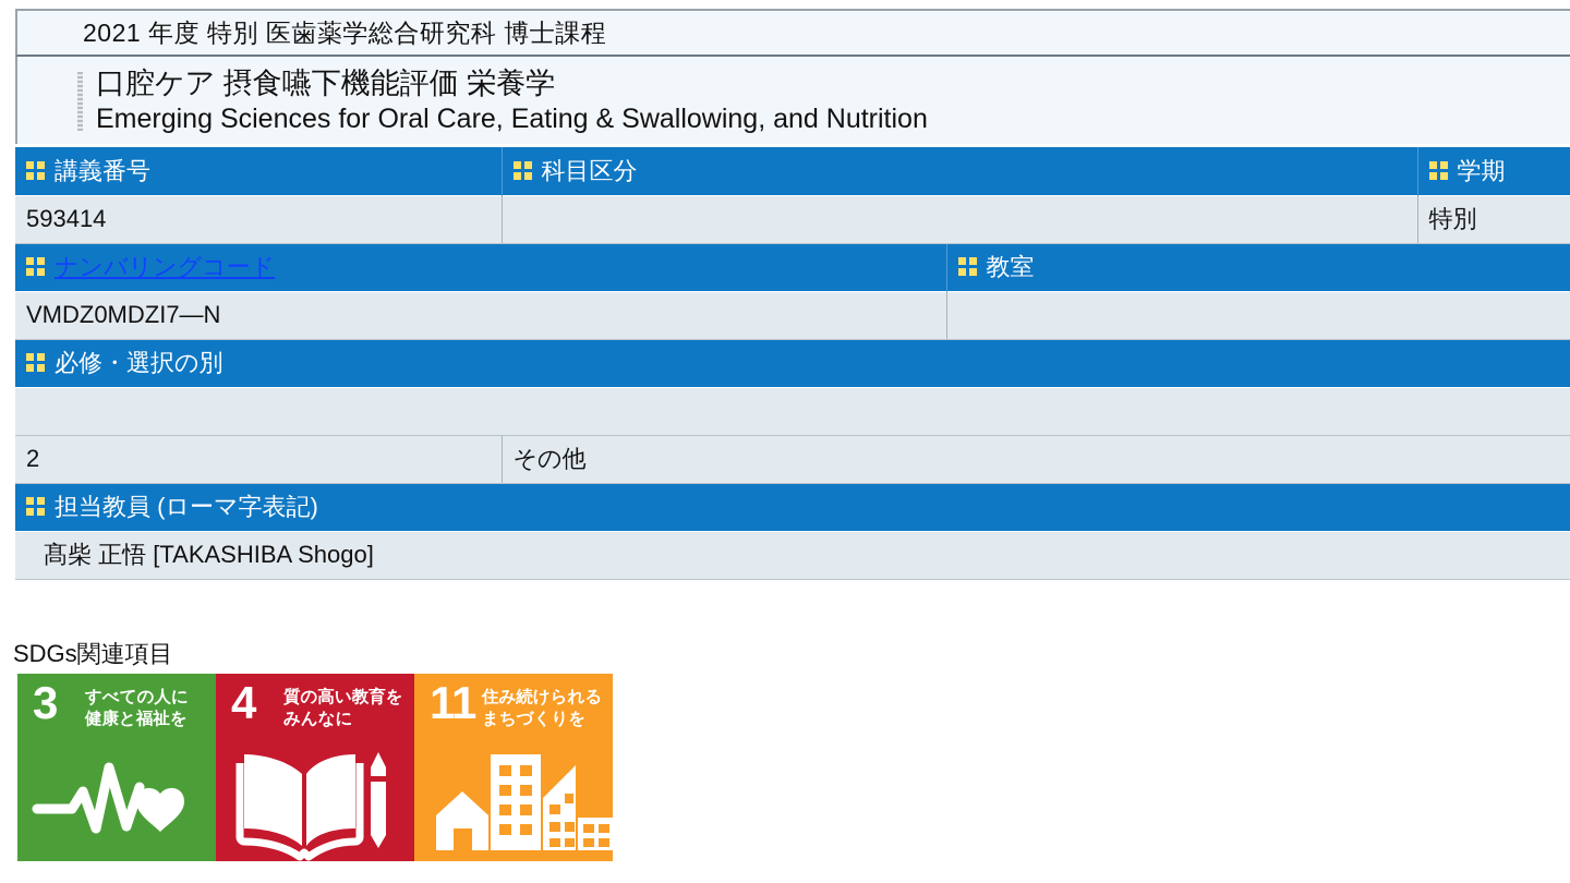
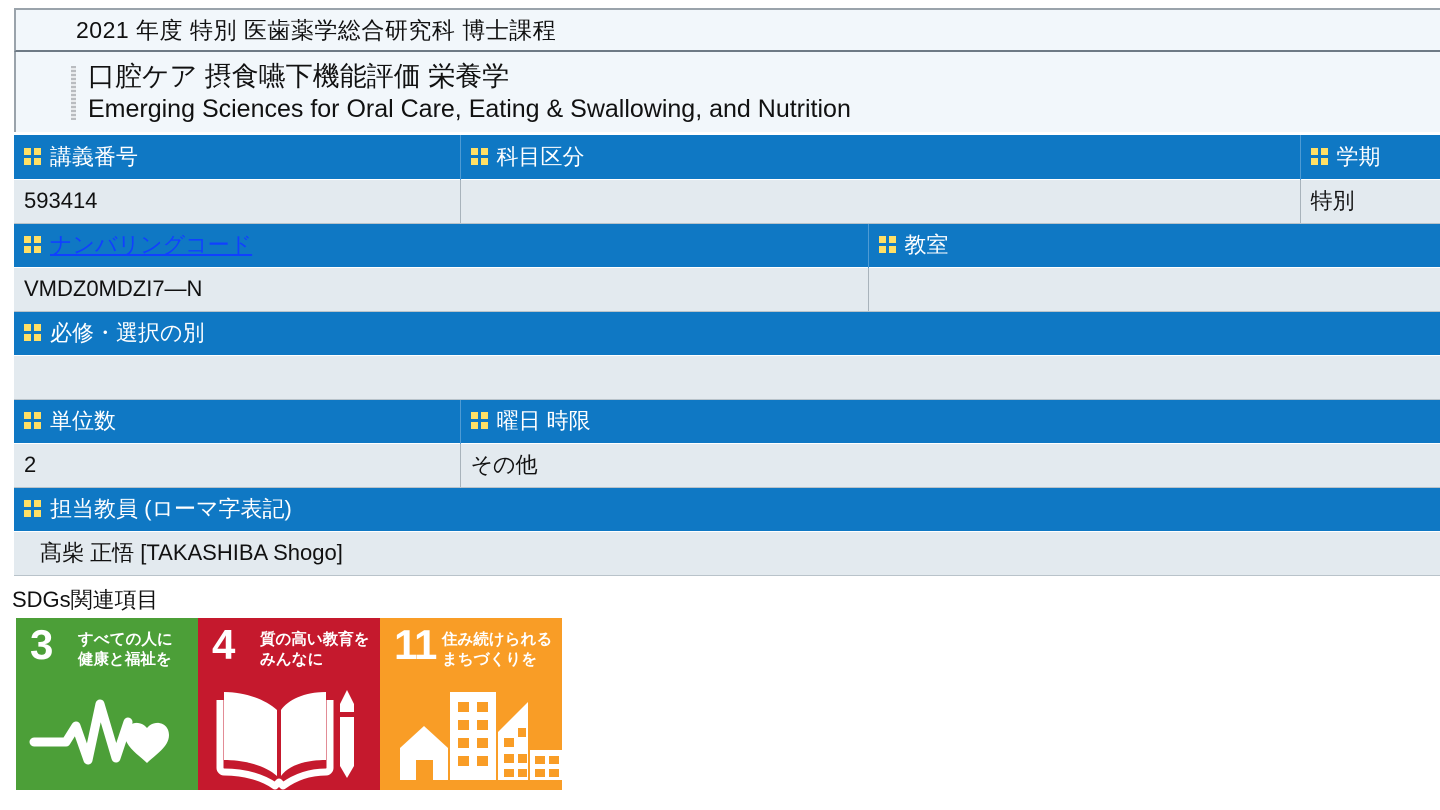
  2021 年度 特別 医歯薬学総合研究科 博士課程
  口腔ケア 摂食嚥下機能評価 栄養学
  Emerging Sciences for Oral Care, Eating & Swallowing, and Nutrition
  講義番号	科目区分	学期
  593414		特別
  ナンバリングコード	教室
  VMDZ0MDZI7—N
  必修・選択の別
+ 単位数	曜日 時限
  2	その他
  担当教員 (ローマ字表記)
  髙柴 正悟 [TAKASHIBA Shogo]
  SDGs関連項目
  3
  すべての人に
  健康と福祉を
  4
  質の高い教育を
  みんなに
  11
  住み続けられる
  まちづくりを
